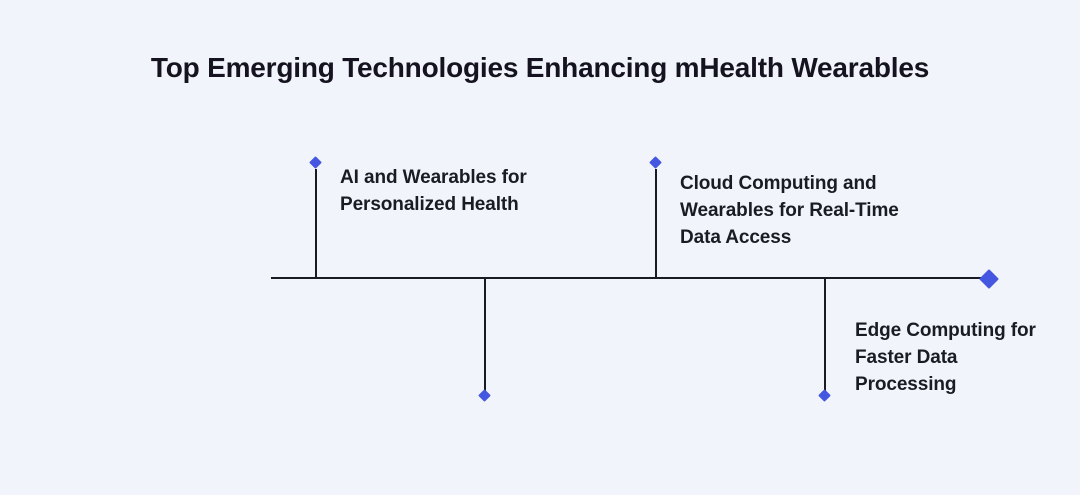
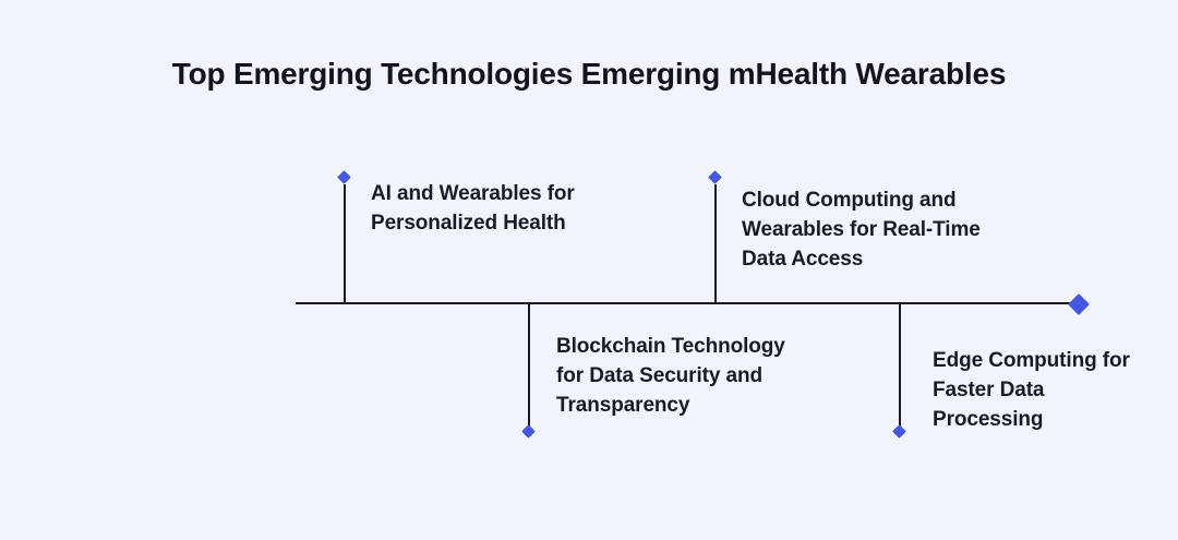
- Top Emerging Technologies Enhancing mHealth Wearables
+ Top Emerging Technologies Emerging mHealth Wearables
  AI and Wearables for
  Personalized Health
+ Blockchain Technology
+ for Data Security and
+ Transparency
  Cloud Computing and
  Wearables for Real-Time
  Data Access
  Edge Computing for
  Faster Data
  Processing
